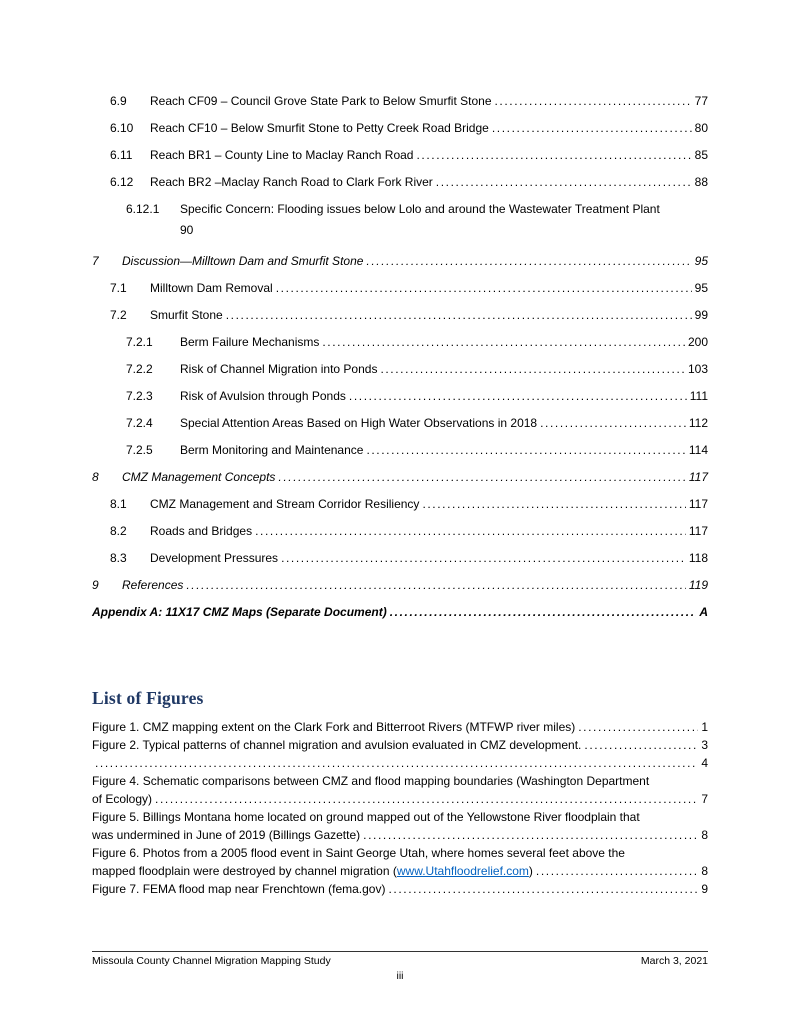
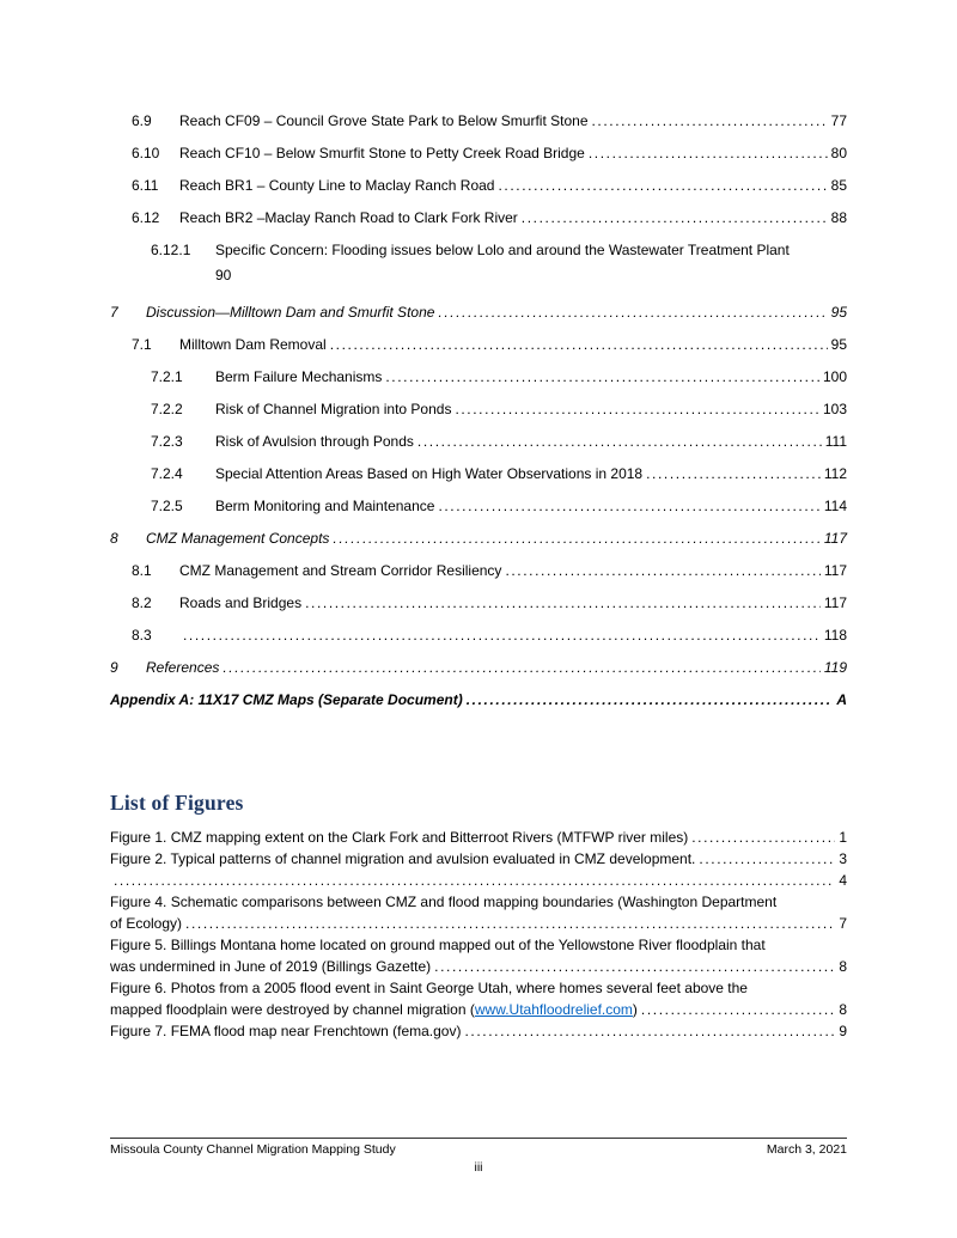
  6.9
  Reach CF09 – Council Grove State Park to Below Smurfit Stone
  77
  6.10
  Reach CF10 – Below Smurfit Stone to Petty Creek Road Bridge
  80
  6.11
  Reach BR1 – County Line to Maclay Ranch Road
  85
  6.12
  Reach BR2 –Maclay Ranch Road to Clark Fork River
  88
  6.12.1
  Specific Concern: Flooding issues below Lolo and around the Wastewater Treatment Plant
  90
  7
  Discussion—Milltown Dam and Smurfit Stone
  95
  7.1
  Milltown Dam Removal
  95
- 7.2
- Smurfit Stone
- 99
  7.2.1
  Berm Failure Mechanisms
- 200
+ 100
  7.2.2
  Risk of Channel Migration into Ponds
  103
  7.2.3
  Risk of Avulsion through Ponds
  111
  7.2.4
  Special Attention Areas Based on High Water Observations in 2018
  112
  7.2.5
  Berm Monitoring and Maintenance
  114
  8
  CMZ Management Concepts
  117
  8.1
  CMZ Management and Stream Corridor Resiliency
  117
  8.2
  Roads and Bridges
  117
  8.3
- Development Pressures
  118
  9
  References
  119
  Appendix A: 11X17 CMZ Maps (Separate Document)
  A
  List of Figures
  Figure 1. CMZ mapping extent on the Clark Fork and Bitterroot Rivers (MTFWP river miles)
  1
  Figure 2. Typical patterns of channel migration and avulsion evaluated in CMZ development.
  3
  4
  Figure 4. Schematic comparisons between CMZ and flood mapping boundaries (Washington Department
  of Ecology)
  7
  Figure 5. Billings Montana home located on ground mapped out of the Yellowstone River floodplain that
  was undermined in June of 2019 (Billings Gazette)
  8
  Figure 6. Photos from a 2005 flood event in Saint George Utah, where homes several feet above the
  mapped floodplain were destroyed by channel migration (www.Utahfloodrelief.com)
  8
  Figure 7. FEMA flood map near Frenchtown (fema.gov)
  9
  Missoula County Channel Migration Mapping Study
  March 3, 2021
  iii
